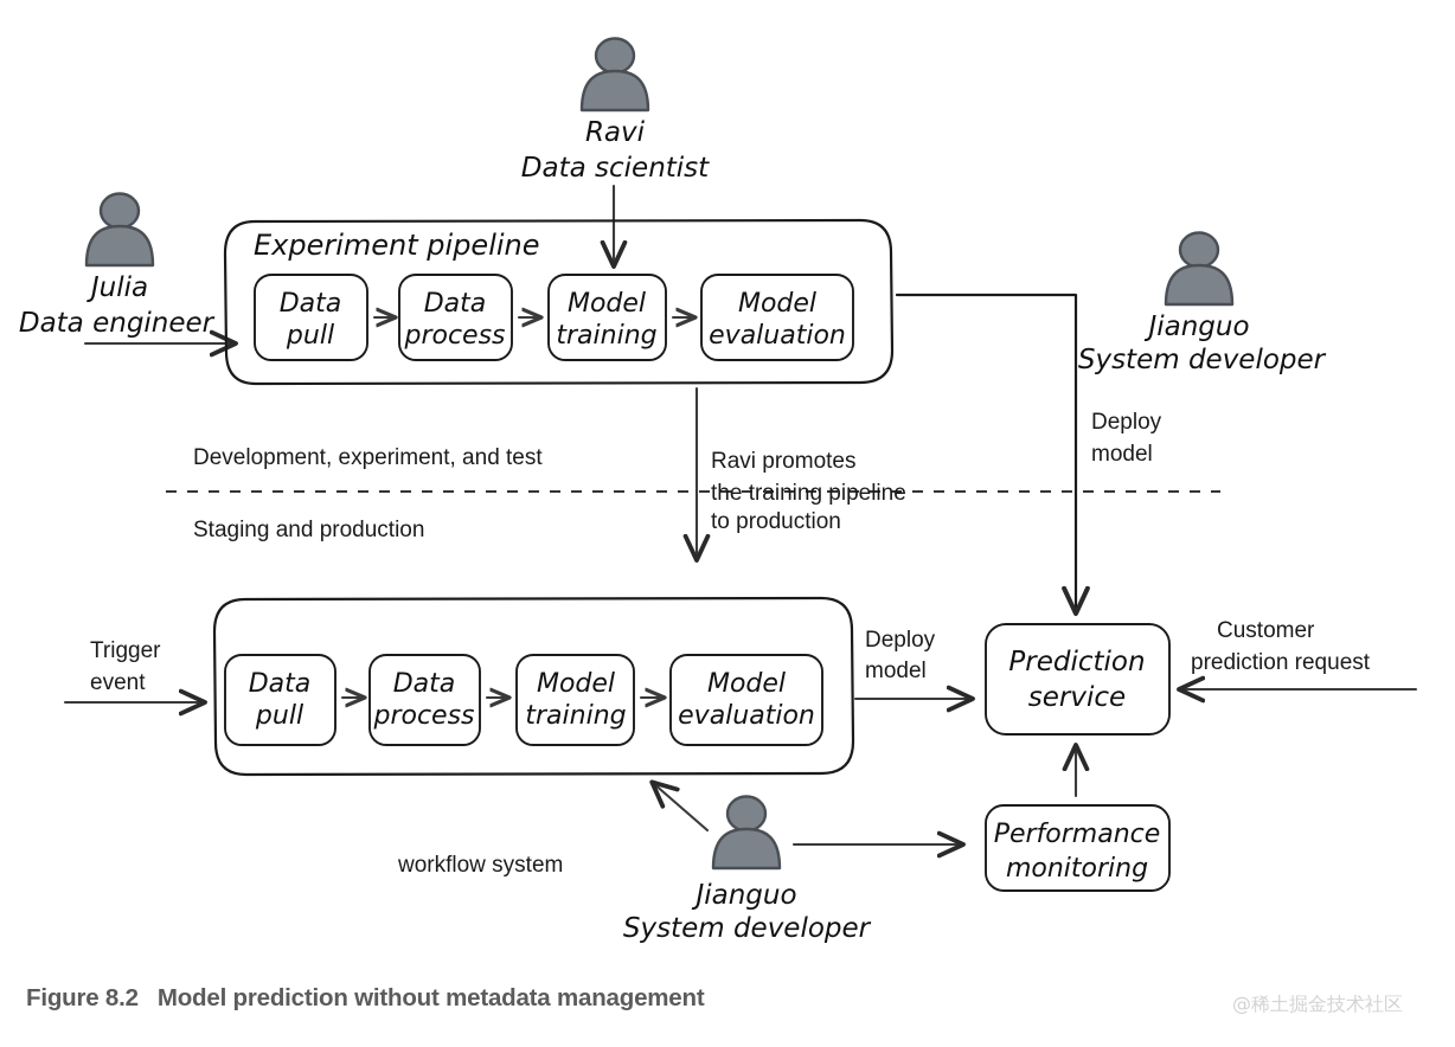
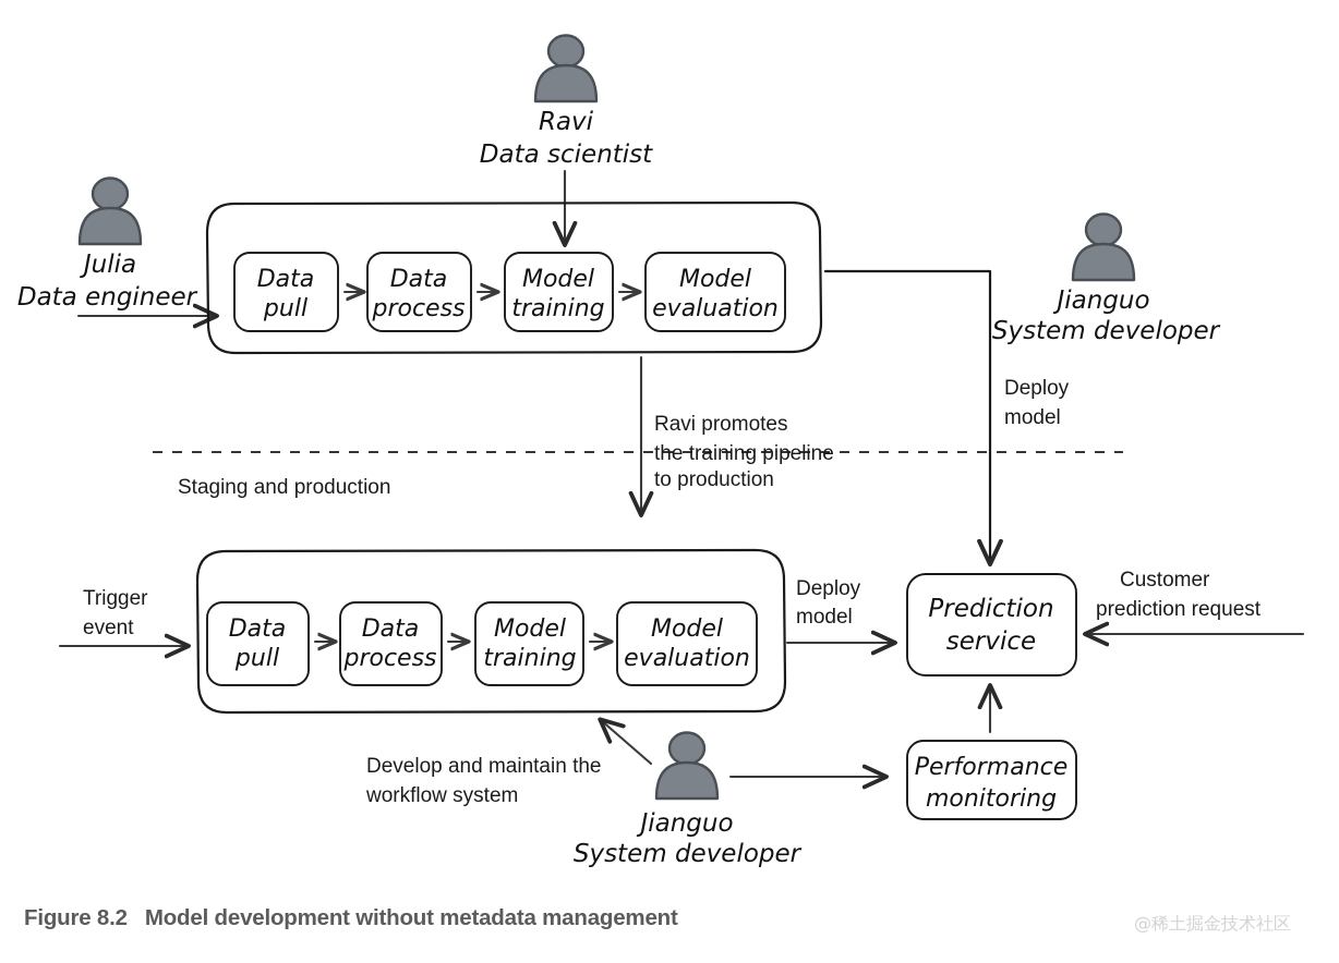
  Ravi
  Data scientist
  Julia
  Data engineer
  Jianguo
  System developer
- Experiment pipeline
  Data
  pull
  Data
  process
  Model
  training
  Model
  evaluation
  Deploy
  model
- Development, experiment, and test
  Staging and production
  Ravi promotes
  the training pipeline
  to production
  Trigger
  event
  Data
  pull
  Data
  process
  Model
  training
  Model
  evaluation
  Deploy
  model
  Prediction
  service
  Customer
  prediction request
  Performance
  monitoring
  Jianguo
  System developer
+ Develop and maintain the
  workflow system
- Figure 8.2 Model prediction without metadata management
+ Figure 8.2 Model development without metadata management
  @稀土掘金技术社区
